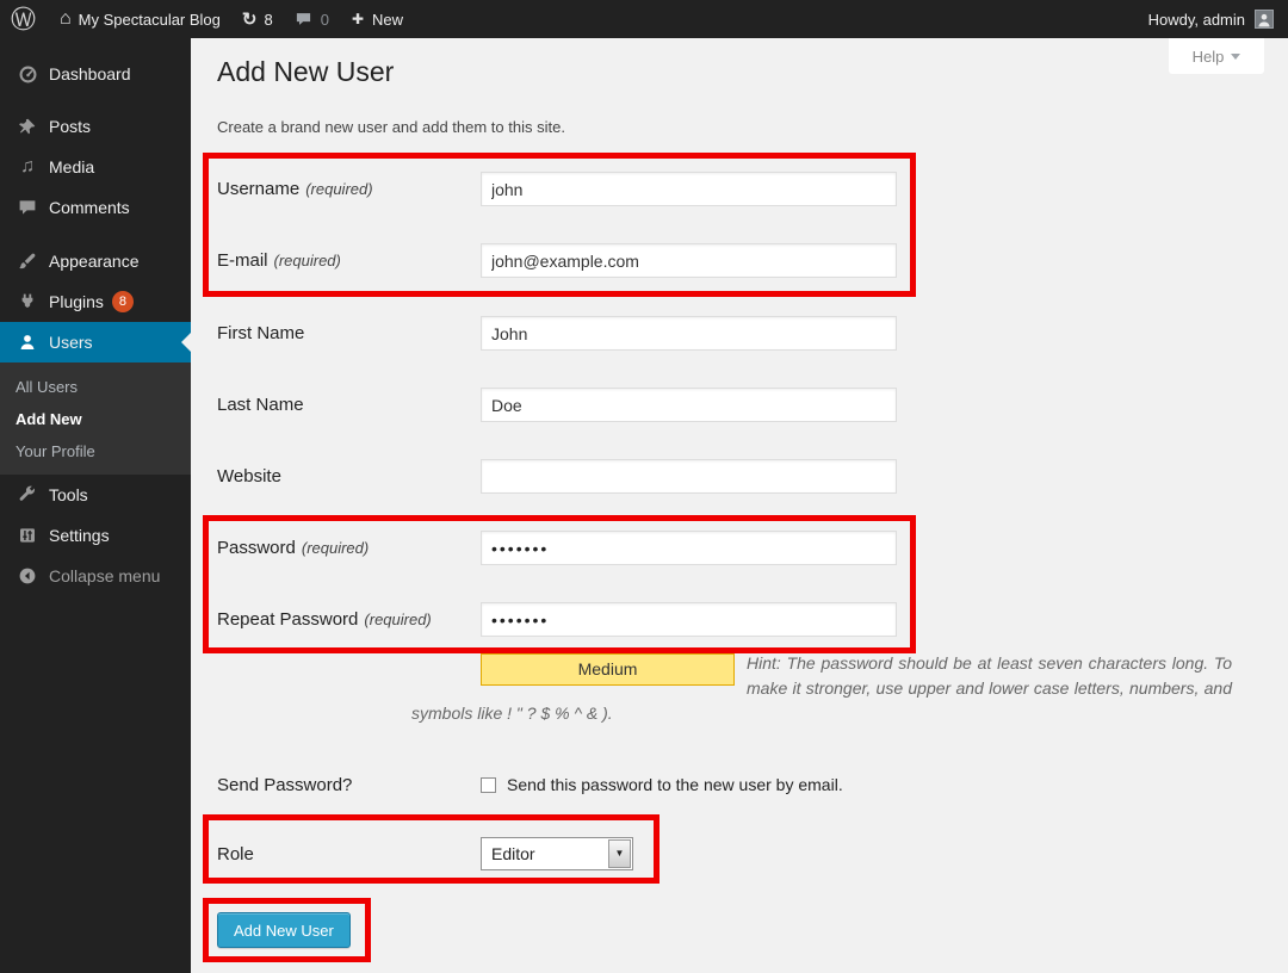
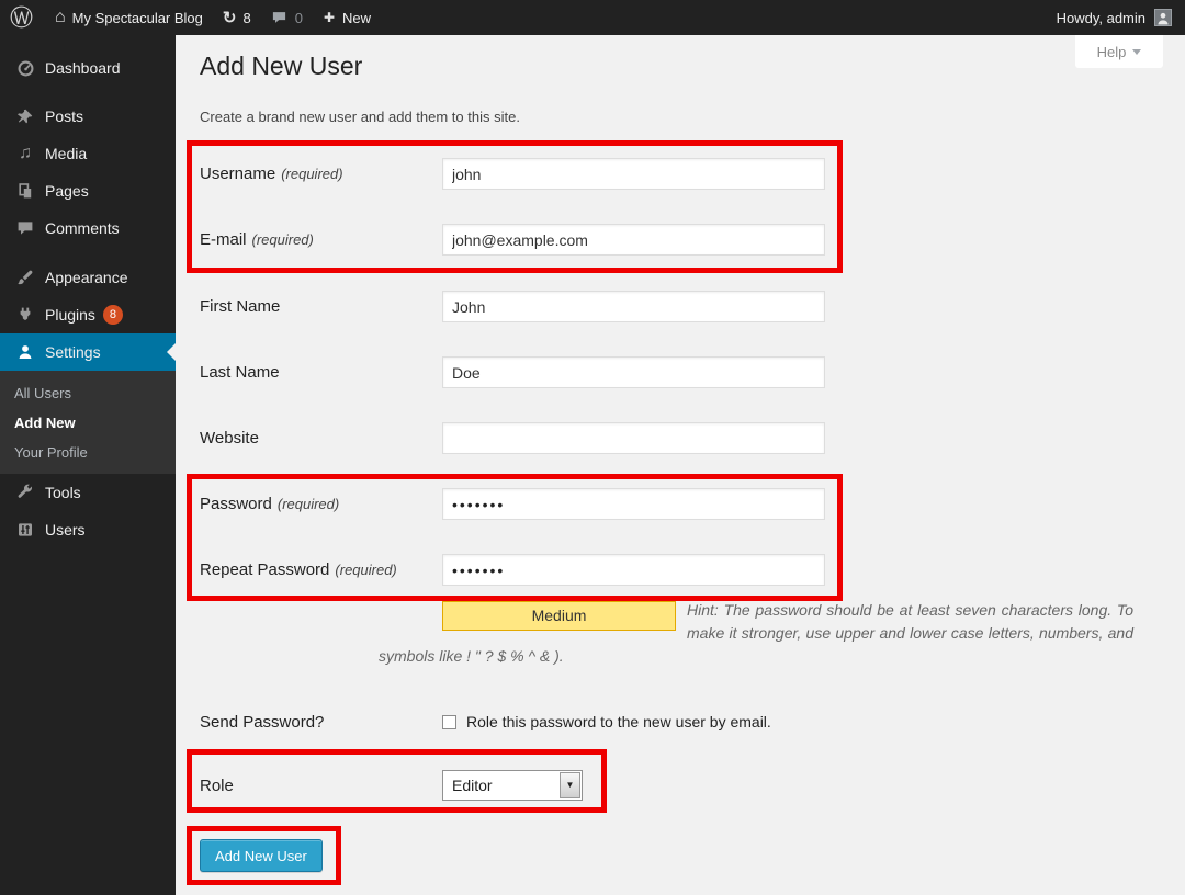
  Ⓦ
  ⌂
  My Spectacular Blog
  ↻
  8
  0
  ✚
  New
  Howdy, admin
  Dashboard
  Posts
  ♫
  Media
+ Pages
  Comments
  Appearance
  Plugins
  8
- Users
+ Settings
  All Users
  Add New
  Your Profile
  Tools
- Settings
+ Users
- Collapse menu
  Help
  Add New User
  Create a brand new user and add them to this site.
  Username
  (required)
  john
  E-mail
  (required)
  john@example.com
  First Name
  John
  Last Name
  Doe
  Website
  Password
  (required)
  •••••••
  Repeat Password
  (required)
  •••••••
  Medium
  Hint: The password should be at least seven characters long. To make it stronger, use upper and lower case letters, numbers, and symbols like ! " ? $ % ^ & ).
  Send Password?
- Send this password to the new user by email.
+ Role this password to the new user by email.
  Role
  Editor
  ▼
  Add New User
